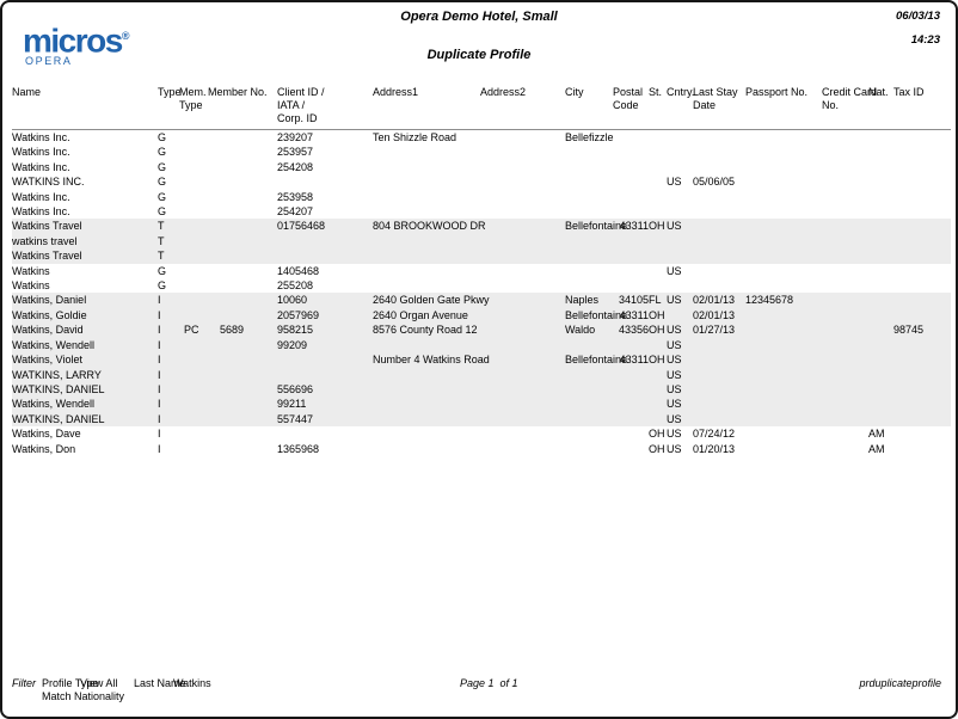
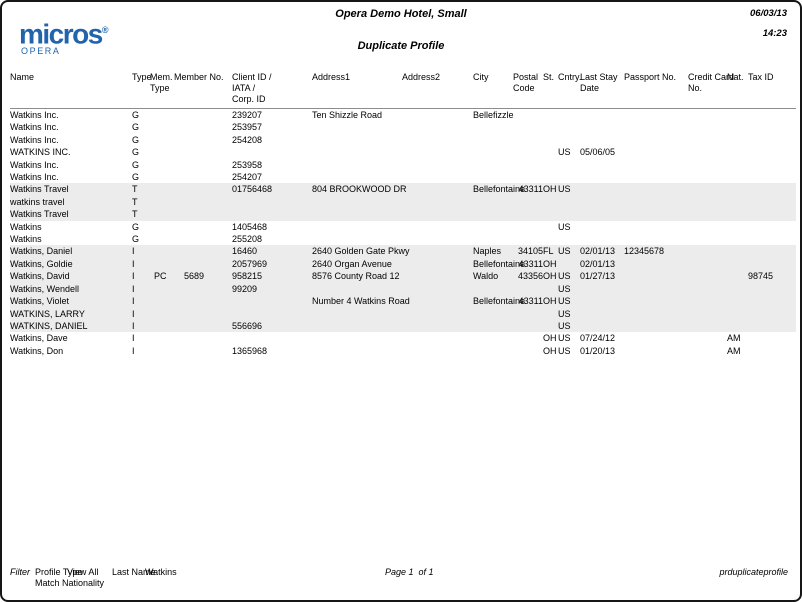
  micros®
  OPERA
  Opera Demo Hotel, Small
  Duplicate Profile
  06/03/13
  14:23
  Name	Type	Mem.Type	Member No.	Client ID /IATA /Corp. ID	Address1	Address2	City	PostalCode	St.	Cntry	Last StayDate	Passport No.	Credit CaNo.	Nat.	Tax ID
  Watkins Inc.	G			239207	Ten Shizzle Road		Bellefizzle
  Watkins Inc.	G			253957
  Watkins Inc.	G			254208
  WATKINS INC.	G									US	05/06/05
  Watkins Inc.	G			253958
  Watkins Inc.	G			254207
  Watkins Travel	T			01756468	804 BROOKWOOD DR		Bellefontain	43311	OH	US
  watkins travel	T
  Watkins Travel	T
  Watkins	G			1405468						US
  Watkins	G			255208
- Watkins, Daniel	I			10060	2640 Golden Gate Pkwy		Naples	34105	FL	US	02/01/13	12345678
+ Watkins, Daniel	I			16460	2640 Golden Gate Pkwy		Naples	34105	FL	US	02/01/13	12345678
  Watkins, Goldie	I			2057969	2640 Organ Avenue		Bellefontain	43311	OH		02/01/13
  Watkins, David	I	PC	5689	958215	8576 County Road 12		Waldo	43356	OH	US	01/27/13				98745
  Watkins, Wendell	I			99209						US
  Watkins, Violet	I				Number 4 Watkins Road		Bellefontain	43311	OH	US
  WATKINS, LARRY	I									US
  WATKINS, DANIEL	I			556696						US
- Watkins, Wendell	I			99211						US
- WATKINS, DANIEL	I			557447						US
  Watkins, Dave	I								OH	US	07/24/12			AM
  Watkins, Don	I			1365968					OH	US	01/20/13			AM
  Filter
  Profile Type
  View All
  Last Name
  Watkins
  Match Nationality
  Page 1 of 1
  prduplicateprofile
